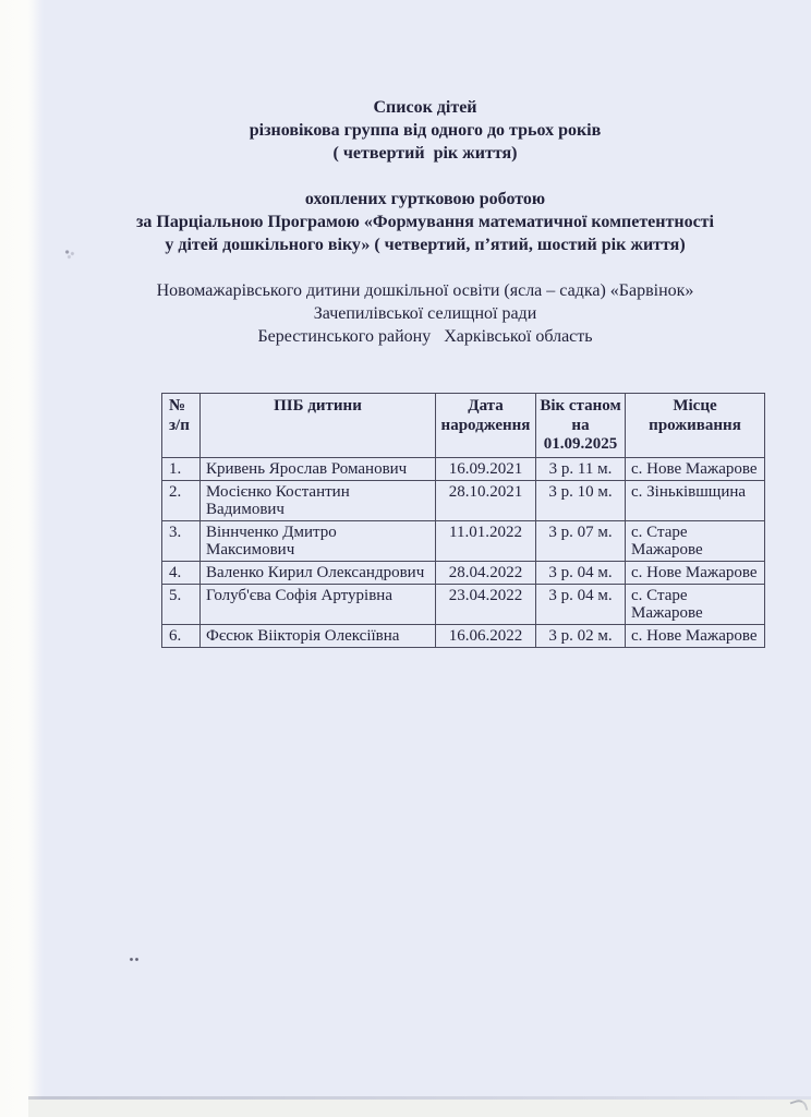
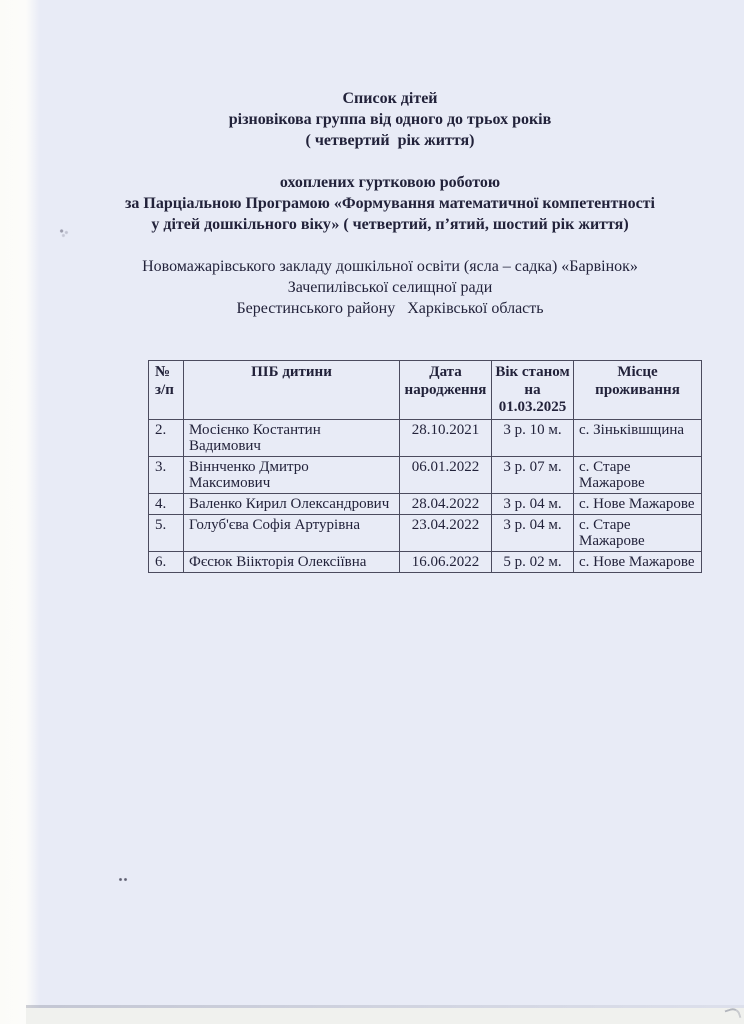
  Список дітей
  різновікова группа від одного до трьох років
  ( четвертий рік життя)
  охоплених гуртковою роботою
  за Парціальною Програмою «Формування математичної компетентності
  у дітей дошкільного віку» ( четвертий, п’ятий, шостий рік життя)
- Новомажарівського дитини дошкільної освіти (ясла – садка) «Барвінок»
+ Новомажарівського закладу дошкільної освіти (ясла – садка) «Барвінок»
  Зачепилівської селищної ради
  Берестинського району Харківської область
- № з/п	ПІБ дитини	Дата народження	Вік станом на 01.09.2025	Місце проживання
+ № з/п	ПІБ дитини	Дата народження	Вік станом на 01.03.2025	Місце проживання
- 1.	Кривень Ярослав Романович	16.09.2021	3 р. 11 м.	с. Нове Мажарове
  2.	Мосієнко Костантин Вадимович	28.10.2021	3 р. 10 м.	с. Зіньківшщина
- 3.	Віннченко Дмитро Максимович	11.01.2022	3 р. 07 м.	с. Старе Мажарове
+ 3.	Віннченко Дмитро Максимович	06.01.2022	3 р. 07 м.	с. Старе Мажарове
  4.	Валенко Кирил Олександрович	28.04.2022	3 р. 04 м.	с. Нове Мажарове
  5.	Голуб'єва Софія Артурівна	23.04.2022	3 р. 04 м.	с. Старе Мажарове
- 6.	Фєсюк Віікторія Олексіївна	16.06.2022	3 р. 02 м.	с. Нове Мажарове
+ 6.	Фєсюк Віікторія Олексіївна	16.06.2022	5 р. 02 м.	с. Нове Мажарове
